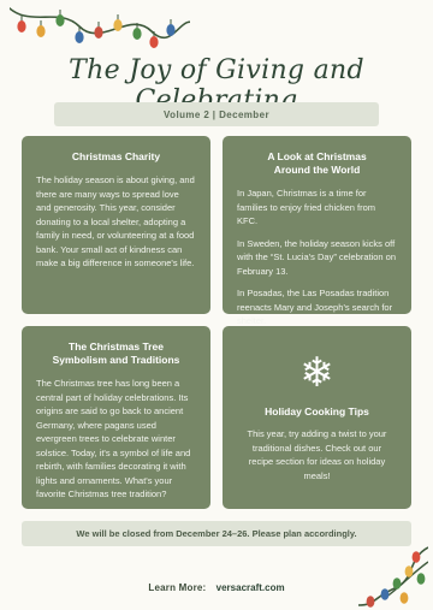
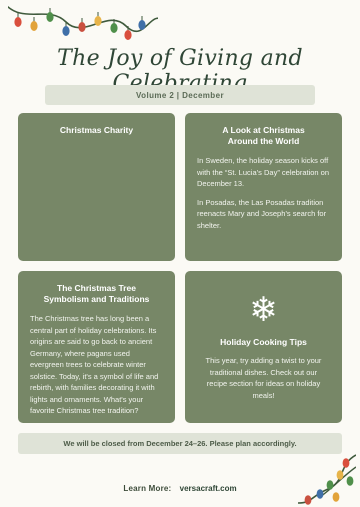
  The Joy of Giving and Celebrating
  Volume 2 | December
  Christmas Charity
- The holiday season is about giving, and there are many ways to spread love and generosity. This year, consider donating to a local shelter, adopting a family in need, or volunteering at a food bank. Your small act of kindness can make a big difference in someone's life.
  A Look at Christmas
  Around the World
- In Japan, Christmas is a time for families to enjoy fried chicken from KFC.
- In Sweden, the holiday season kicks off with the “St. Lucia’s Day” celebration on February 13.
+ In Sweden, the holiday season kicks off with the “St. Lucia’s Day” celebration on December 13.
  In Posadas, the Las Posadas tradition reenacts Mary and Joseph’s search for shelter.
  The Christmas Tree
  Symbolism and Traditions
  The Christmas tree has long been a central part of holiday celebrations. Its origins are said to go back to ancient Germany, where pagans used evergreen trees to celebrate winter solstice. Today, it's a symbol of life and rebirth, with families decorating it with lights and ornaments. What's your favorite Christmas tree tradition?
  ❄
  Holiday Cooking Tips
  This year, try adding a twist to your traditional dishes. Check out our recipe section for ideas on holiday meals!
  We will be closed from December 24–26. Please plan accordingly.
  Learn More: versacraft.com
